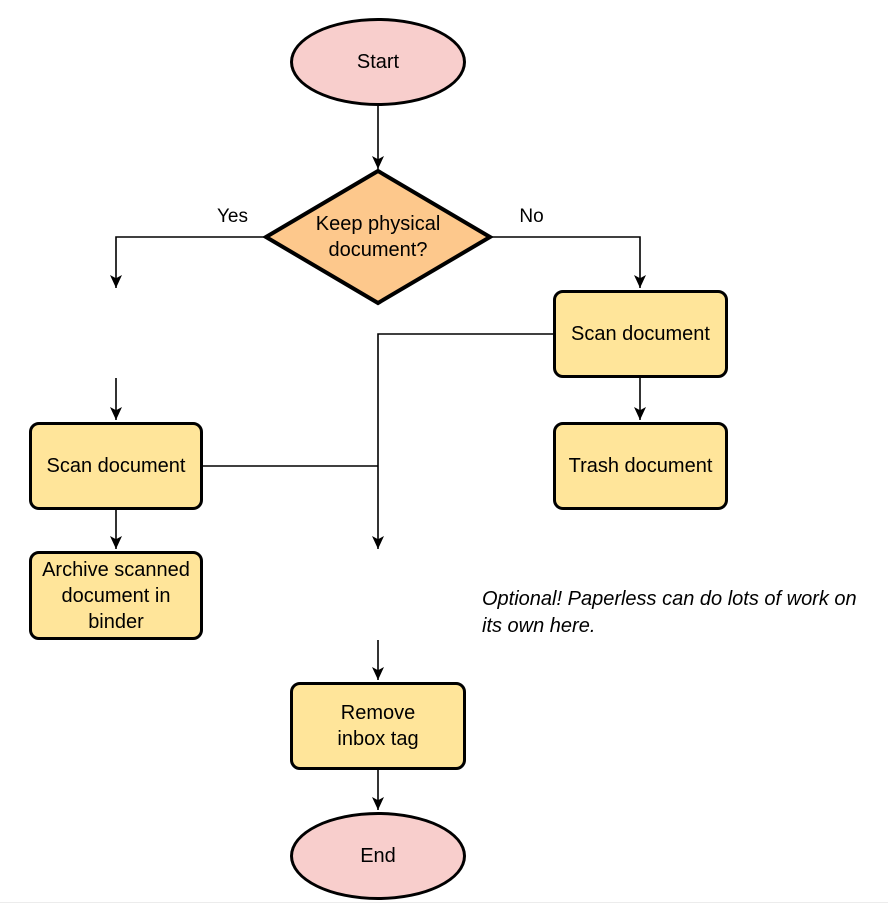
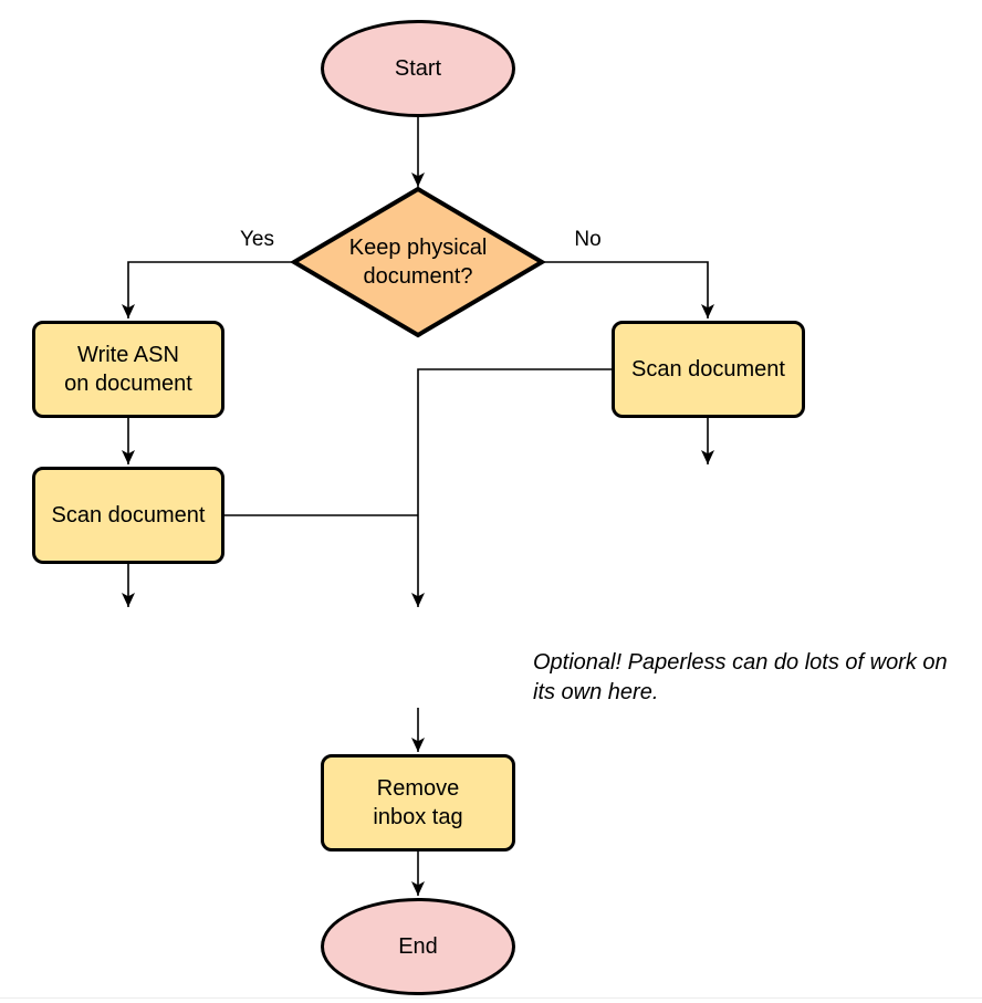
  Start
  Keep physical
  document?
+ Write ASN
+ on document
  Scan document
- Archive scanned
- document in
- binder
  Scan document
- Trash document
  Remove
  inbox tag
  End
  Yes
  No
  Optional! Paperless can do lots of work on
  its own here.
